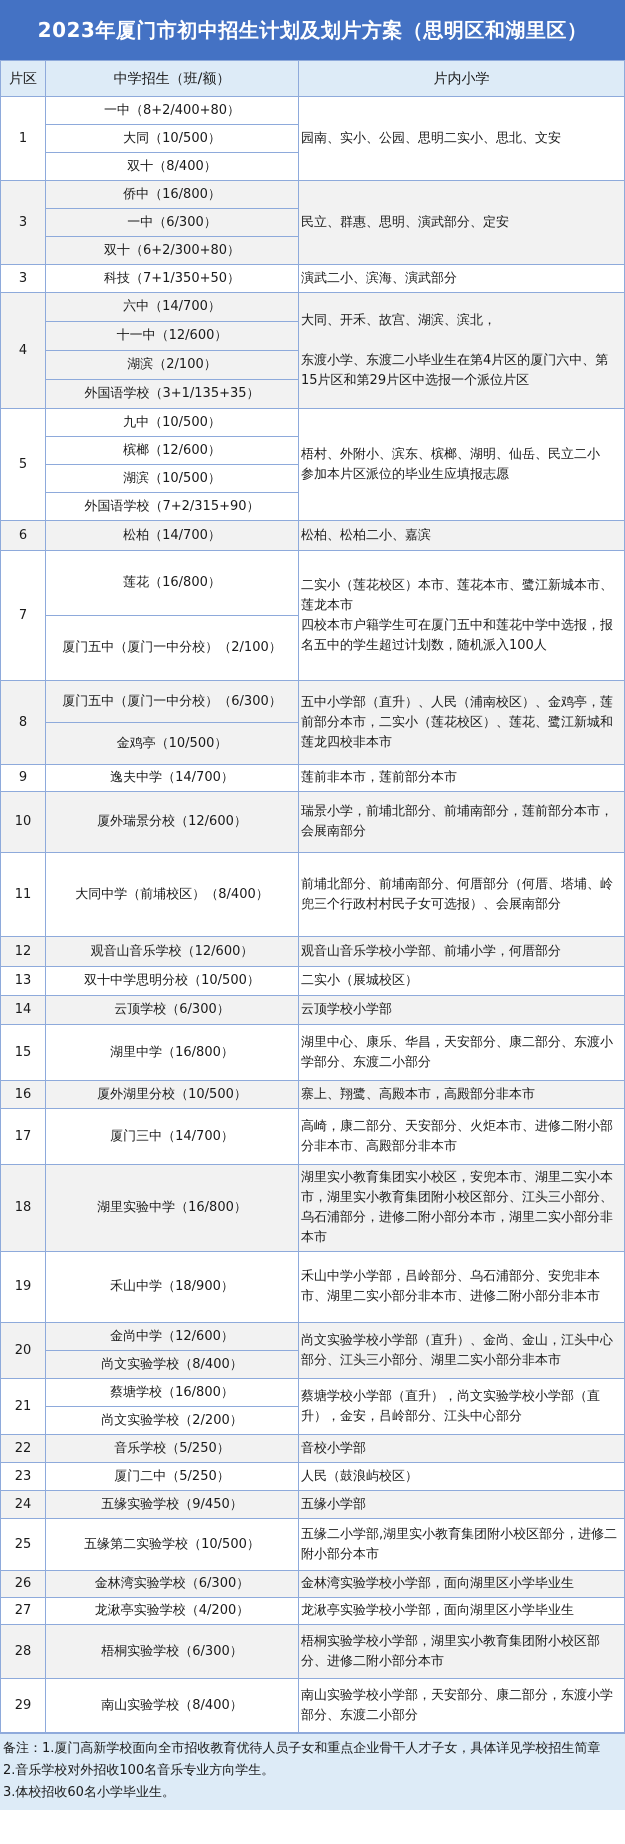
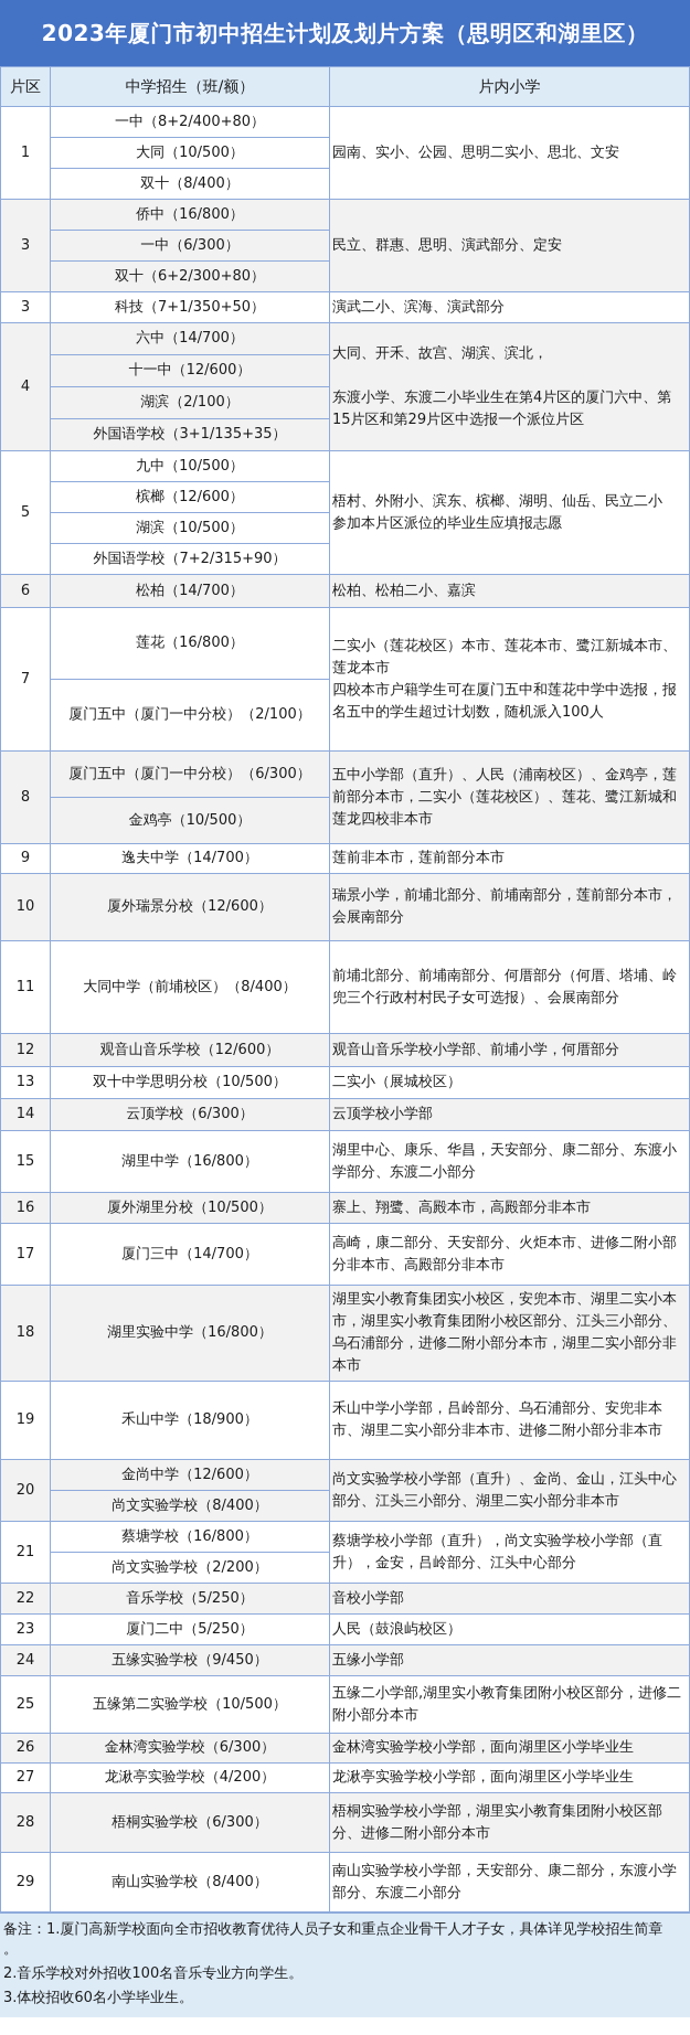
  2023年厦门市初中招生计划及划片方案（思明区和湖里区）
  片区	中学招生（班/额）	片内小学
  1	一中（8+2/400+80）	园南、实小、公园、思明二实小、思北、文安
  大同（10/500）
  双十（8/400）
  3	侨中（16/800）	民立、群惠、思明、演武部分、定安
  一中（6/300）
  双十（6+2/300+80）
  3	科技（7+1/350+50）	演武二小、滨海、演武部分
  4	六中（14/700）	大同、开禾、故宫、湖滨、滨北， 东渡小学、东渡二小毕业生在第4片区的厦门六中、第15片区和第29片区中选报一个派位片区
  十一中（12/600）
  湖滨（2/100）
  外国语学校（3+1/135+35）
  5	九中（10/500）	梧村、外附小、滨东、槟榔、湖明、仙岳、民立二小 参加本片区派位的毕业生应填报志愿
  槟榔（12/600）
  湖滨（10/500）
  外国语学校（7+2/315+90）
  6	松柏（14/700）	松柏、松柏二小、嘉滨
  7	莲花（16/800）	二实小（莲花校区）本市、莲花本市、鹭江新城本市、莲龙本市 四校本市户籍学生可在厦门五中和莲花中学中选报，报名五中的学生超过计划数，随机派入100人
  厦门五中（厦门一中分校）（2/100）
  8	厦门五中（厦门一中分校）（6/300）	五中小学部（直升）、人民（浦南校区）、金鸡亭，莲前部分本市，二实小（莲花校区）、莲花、鹭江新城和莲龙四校非本市
  金鸡亭（10/500）
  9	逸夫中学（14/700）	莲前非本市，莲前部分本市
  10	厦外瑞景分校（12/600）	瑞景小学，前埔北部分、前埔南部分，莲前部分本市，会展南部分
  11	大同中学（前埔校区）（8/400）	前埔北部分、前埔南部分、何厝部分（何厝、塔埔、岭兜三个行政村村民子女可选报）、会展南部分
  12	观音山音乐学校（12/600）	观音山音乐学校小学部、前埔小学，何厝部分
  13	双十中学思明分校（10/500）	二实小（展城校区）
  14	云顶学校（6/300）	云顶学校小学部
  15	湖里中学（16/800）	湖里中心、康乐、华昌，天安部分、康二部分、东渡小学部分、东渡二小部分
  16	厦外湖里分校（10/500）	寨上、翔鹭、高殿本市，高殿部分非本市
  17	厦门三中（14/700）	高崎，康二部分、天安部分、火炬本市、进修二附小部分非本市、高殿部分非本市
  18	湖里实验中学（16/800）	湖里实小教育集团实小校区，安兜本市、湖里二实小本市，湖里实小教育集团附小校区部分、江头三小部分、乌石浦部分，进修二附小部分本市，湖里二实小部分非本市
  19	禾山中学（18/900）	禾山中学小学部，吕岭部分、乌石浦部分、安兜非本市、湖里二实小部分非本市、进修二附小部分非本市
  20	金尚中学（12/600）	尚文实验学校小学部（直升）、金尚、金山，江头中心部分、江头三小部分、湖里二实小部分非本市
  尚文实验学校（8/400）
  21	蔡塘学校（16/800）	蔡塘学校小学部（直升），尚文实验学校小学部（直升），金安，吕岭部分、江头中心部分
  尚文实验学校（2/200）
  22	音乐学校（5/250）	音校小学部
  23	厦门二中（5/250）	人民（鼓浪屿校区）
  24	五缘实验学校（9/450）	五缘小学部
  25	五缘第二实验学校（10/500）	五缘二小学部,湖里实小教育集团附小校区部分，进修二附小部分本市
  26	金林湾实验学校（6/300）	金林湾实验学校小学部，面向湖里区小学毕业生
  27	龙湫亭实验学校（4/200）	龙湫亭实验学校小学部，面向湖里区小学毕业生
  28	梧桐实验学校（6/300）	梧桐实验学校小学部，湖里实小教育集团附小校区部分、进修二附小部分本市
  29	南山实验学校（8/400）	南山实验学校小学部，天安部分、康二部分，东渡小学部分、东渡二小部分
  备注：1.厦门高新学校面向全市招收教育优待人员子女和重点企业骨干人才子女，具体详见学校招生简章
+ 。
  2.音乐学校对外招收100名音乐专业方向学生。
  3.体校招收60名小学毕业生。
